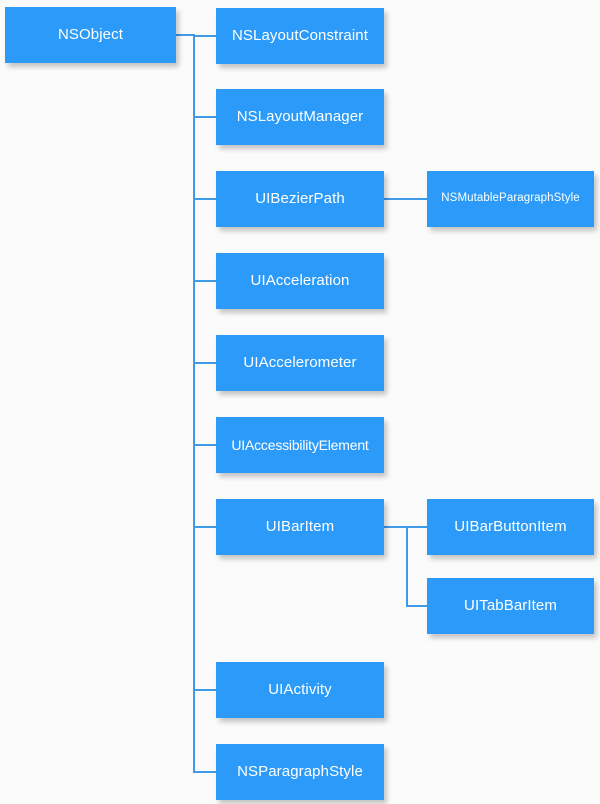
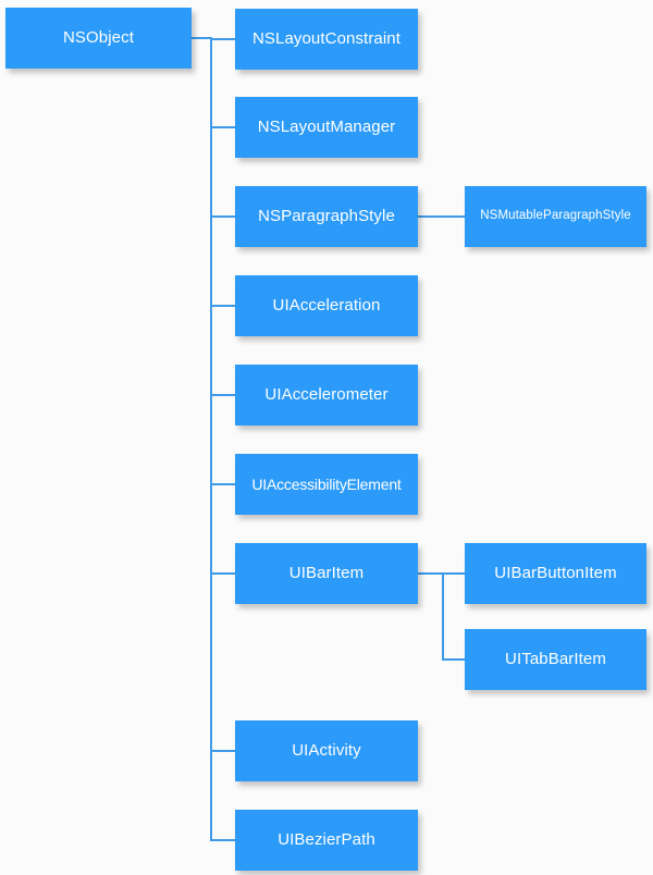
  NSObject
  NSLayoutConstraint
  NSLayoutManager
- UIBezierPath
+ NSParagraphStyle
  NSMutableParagraphStyle
  UIAcceleration
  UIAccelerometer
  UIAccessibilityElement
  UIBarItem
  UIBarButtonItem
  UITabBarItem
  UIActivity
- NSParagraphStyle
+ UIBezierPath
